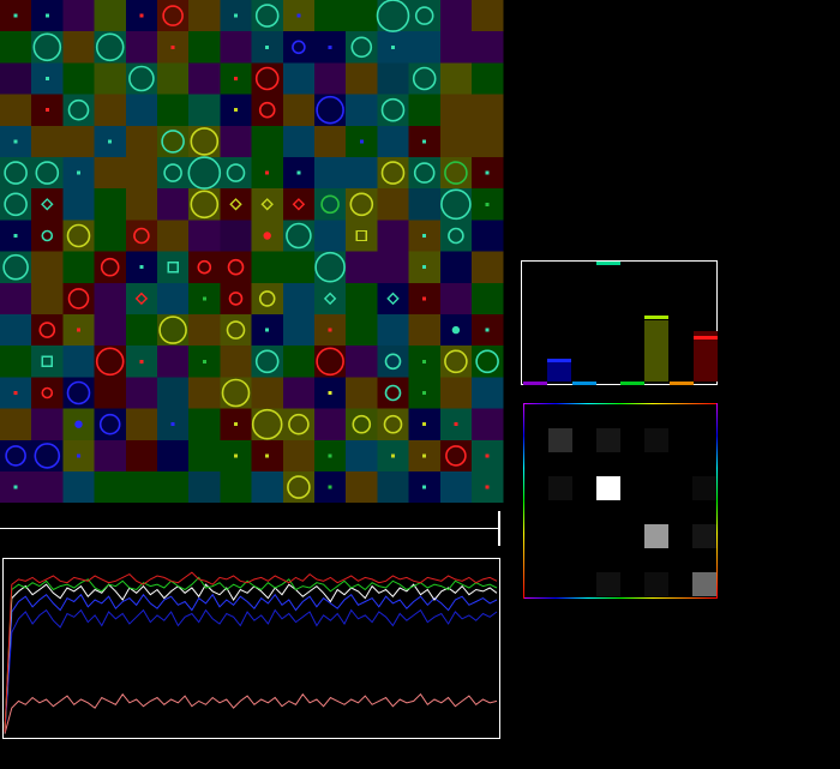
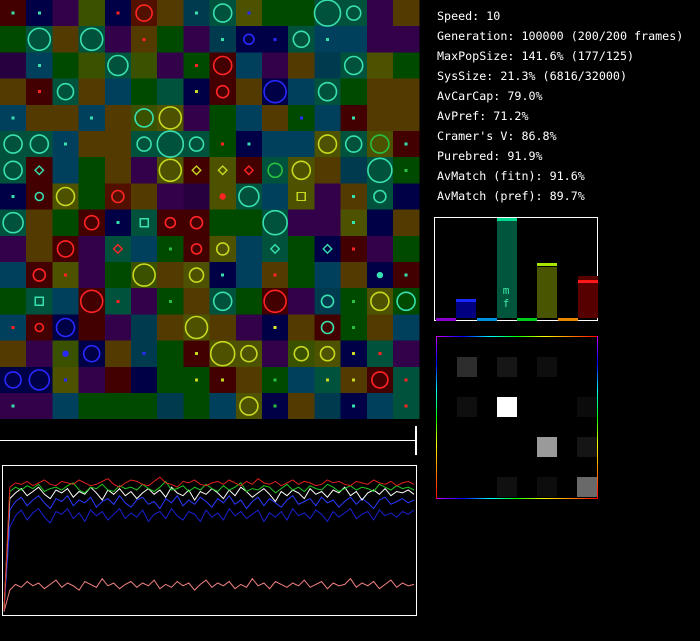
+ Speed: 10
+ Generation: 100000 (200/200 frames)
+ MaxPopSize: 141.6% (177/125)
+ SysSize: 21.3% (6816/32000)
+ AvCarCap: 79.0%
+ AvPref: 71.2%
+ Cramer's V: 86.8%
+ Purebred: 91.9%
+ AvMatch (fitn): 91.6%
+ AvMatch (pref): 89.7%
+ m f
